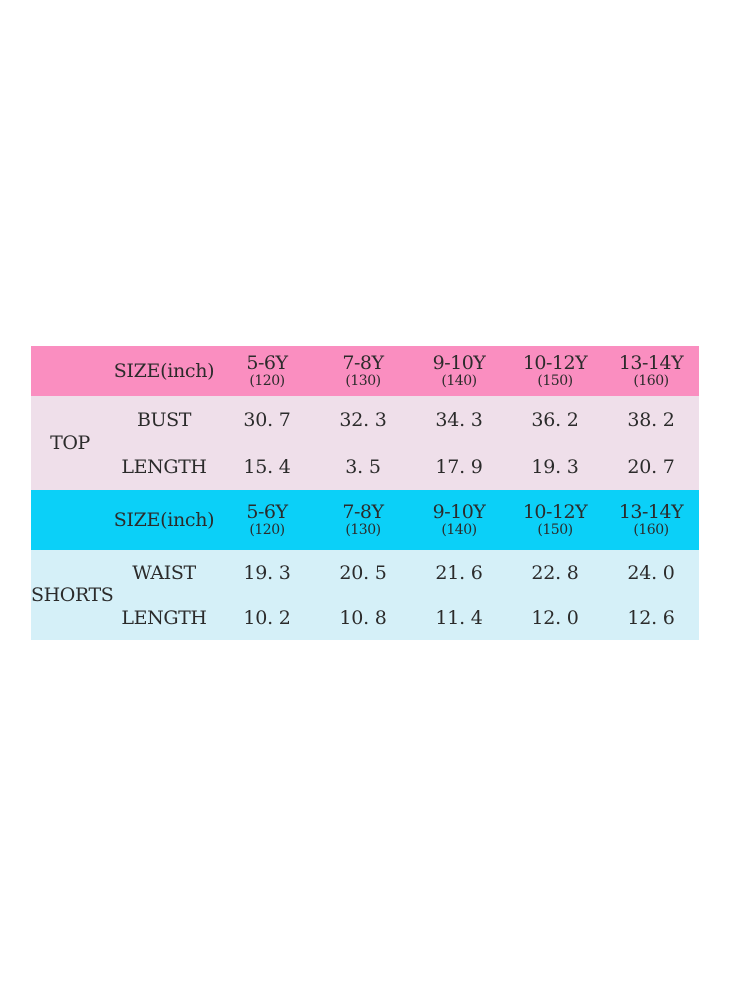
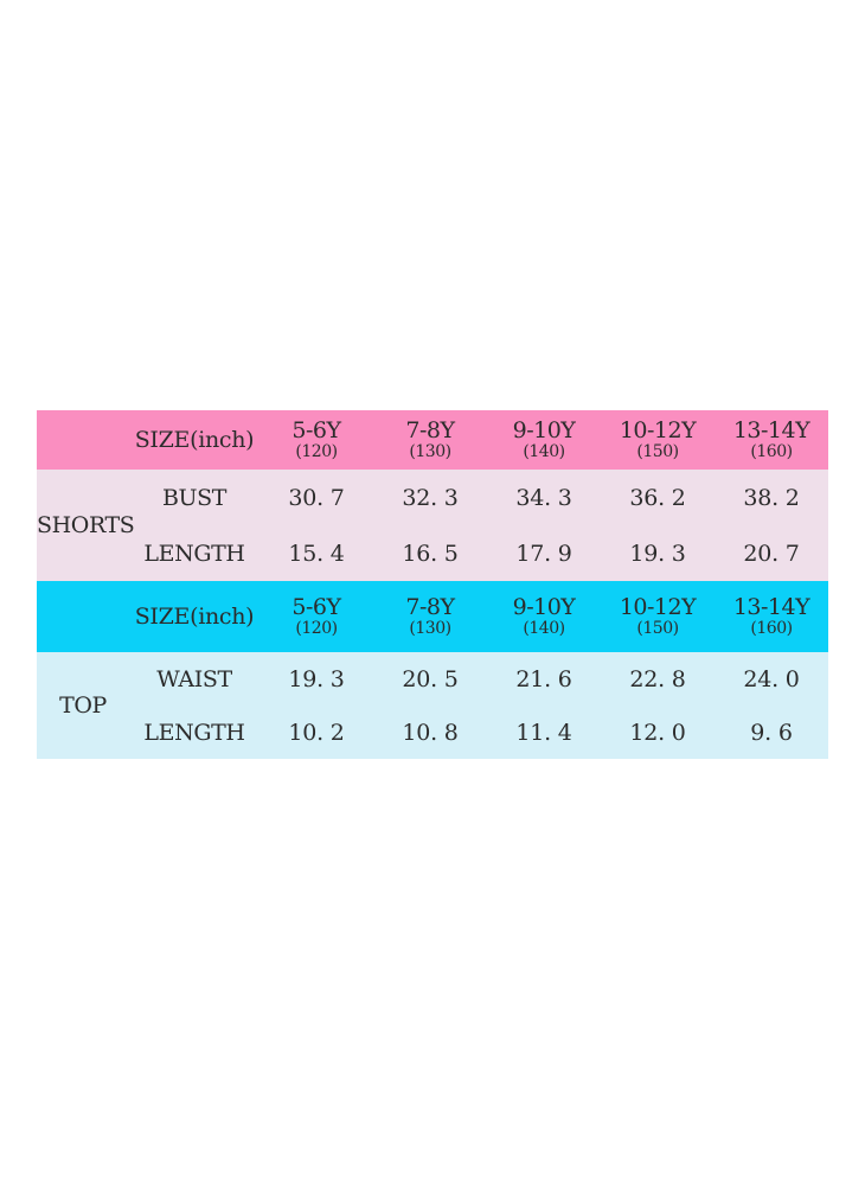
  	SIZE(inch)	5-6Y (120)	7-8Y (130)	9-10Y (140)	10-12Y (150)	13-14Y (160)
- TOP	BUST	30. 7	32. 3	34. 3	36. 2	38. 2
+ SHORTS	BUST	30. 7	32. 3	34. 3	36. 2	38. 2
- LENGTH	15. 4	3. 5	17. 9	19. 3	20. 7
+ LENGTH	15. 4	16. 5	17. 9	19. 3	20. 7
  	SIZE(inch)	5-6Y (120)	7-8Y (130)	9-10Y (140)	10-12Y (150)	13-14Y (160)
- SHORTS	WAIST	19. 3	20. 5	21. 6	22. 8	24. 0
+ TOP	WAIST	19. 3	20. 5	21. 6	22. 8	24. 0
- LENGTH	10. 2	10. 8	11. 4	12. 0	12. 6
+ LENGTH	10. 2	10. 8	11. 4	12. 0	9. 6
